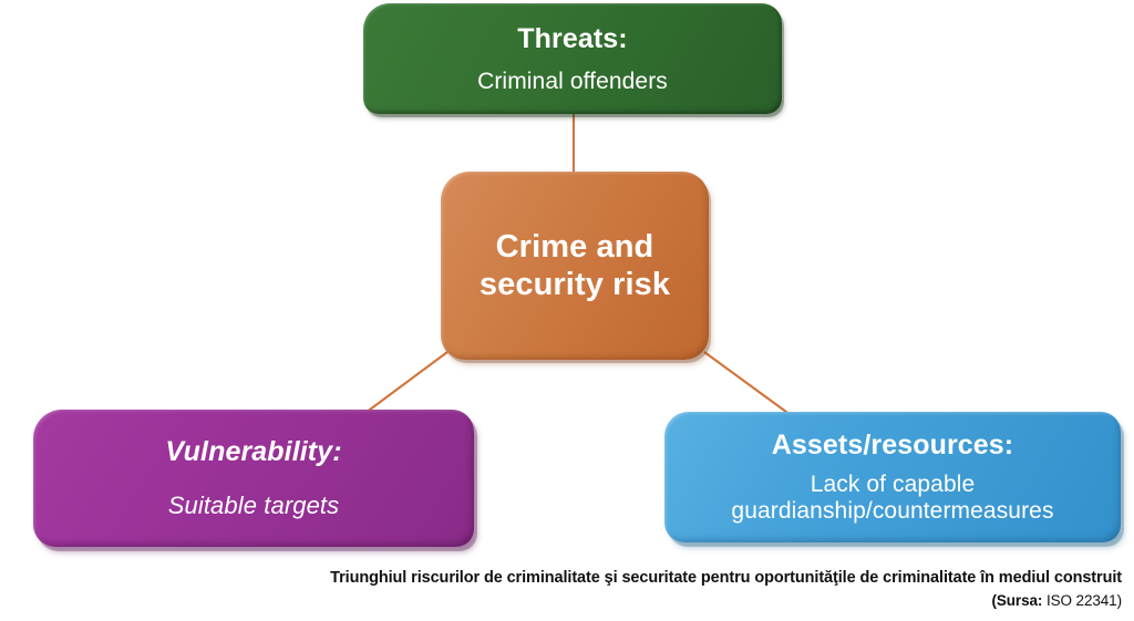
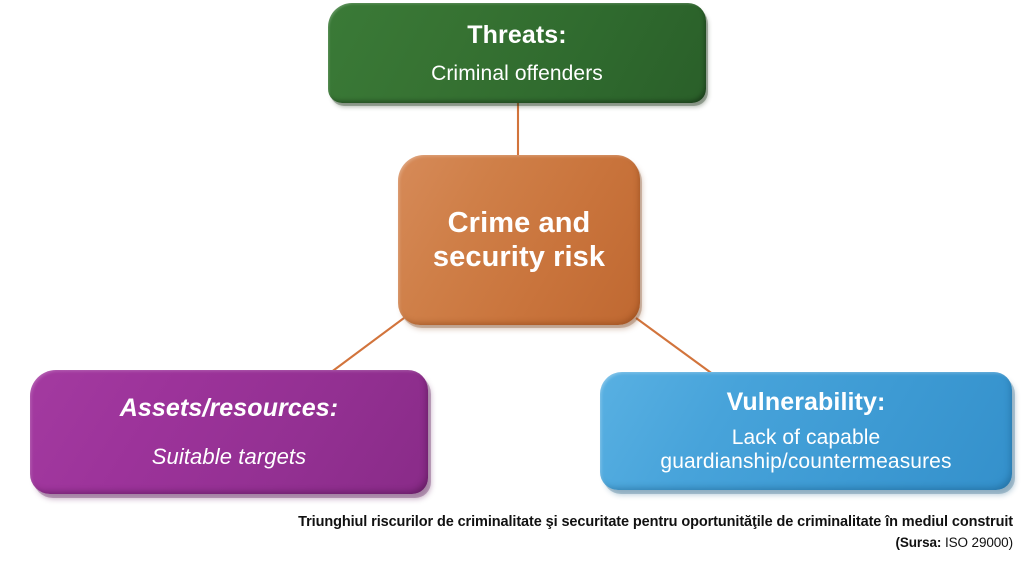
  Threats:
  Criminal offenders
  Crime and security risk
- Vulnerability:
+ Assets/resources:
  Suitable targets
- Assets/resources:
+ Vulnerability:
  Lack of capable
  guardianship/countermeasures
  Triunghiul riscurilor de criminalitate şi securitate pentru oportunităţile de criminalitate în mediul construit
- (Sursa: ISO 22341)
+ (Sursa: ISO 29000)
